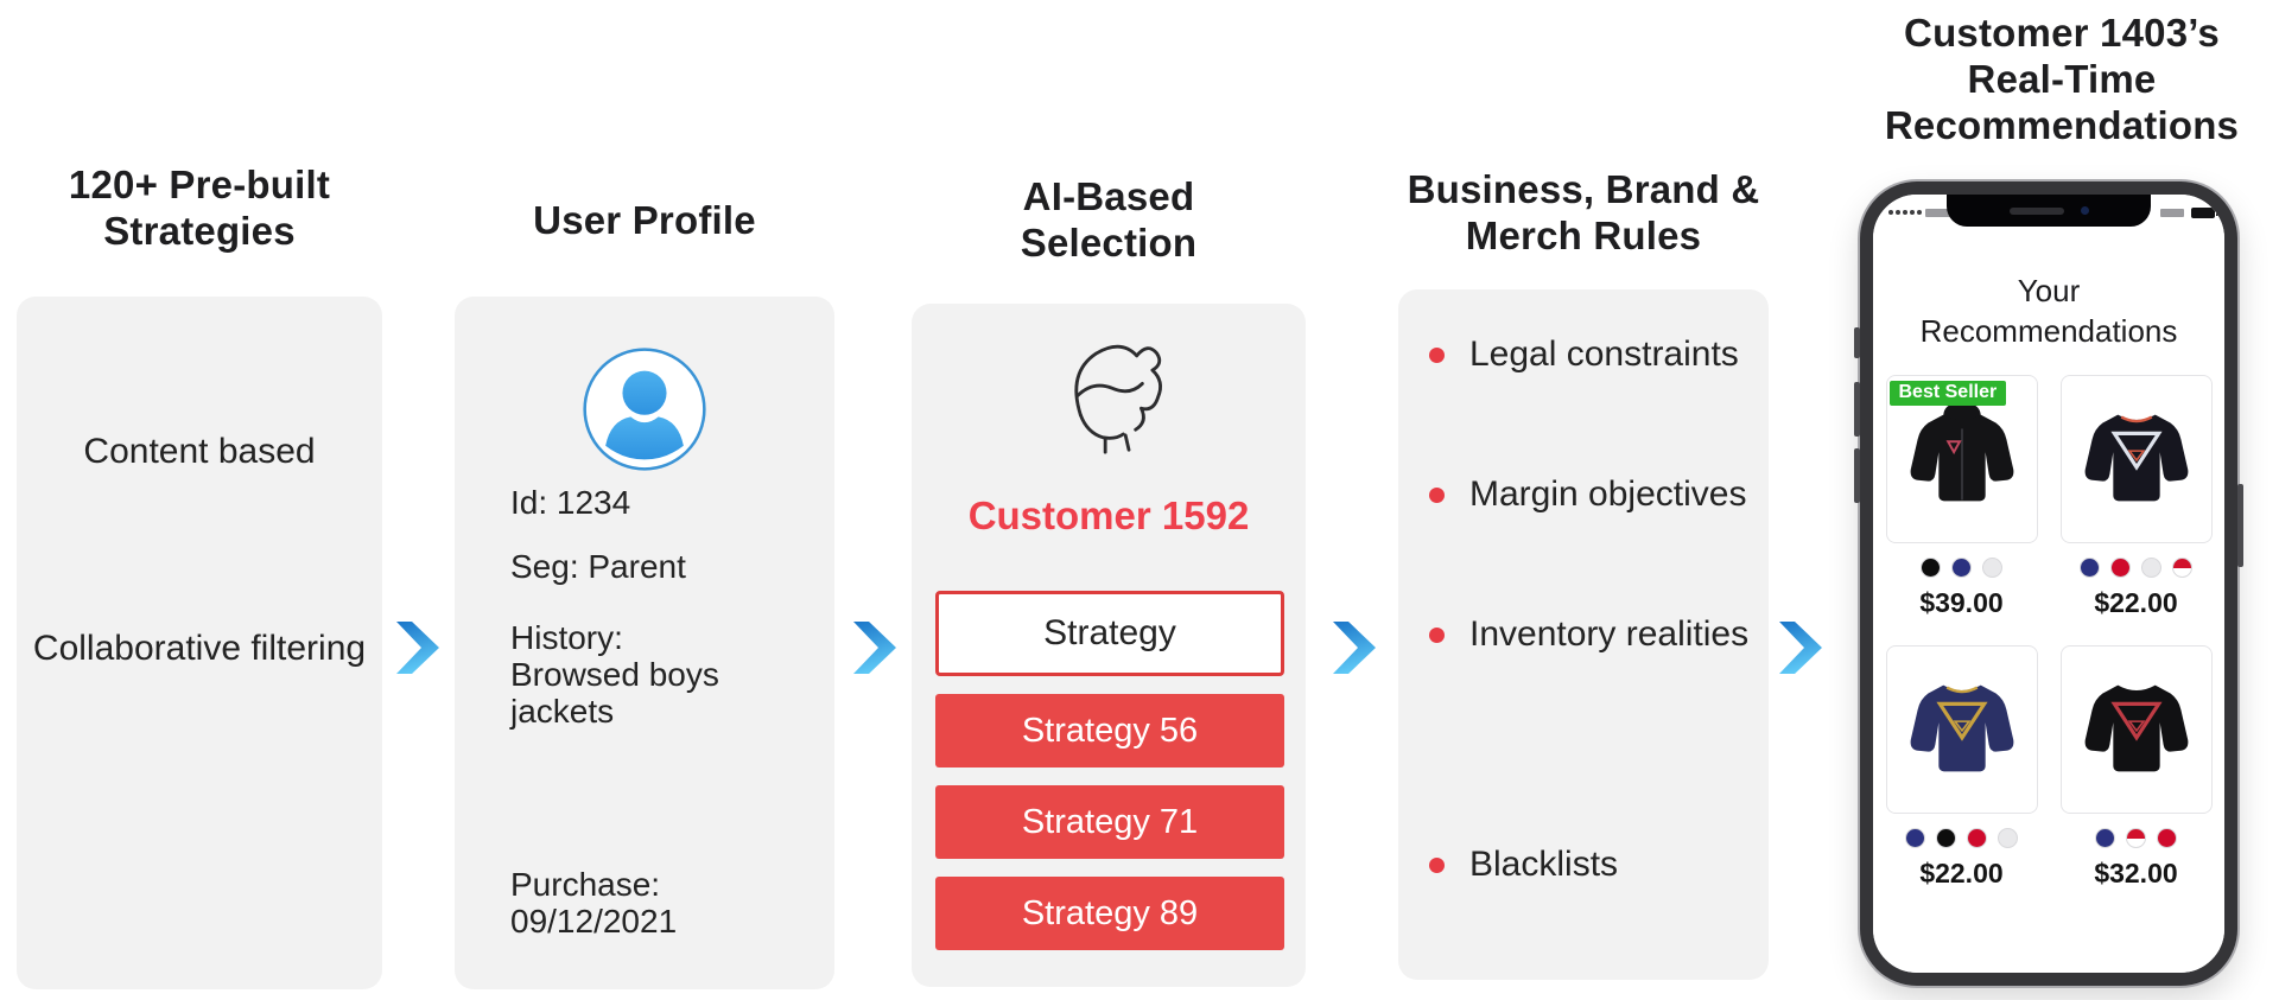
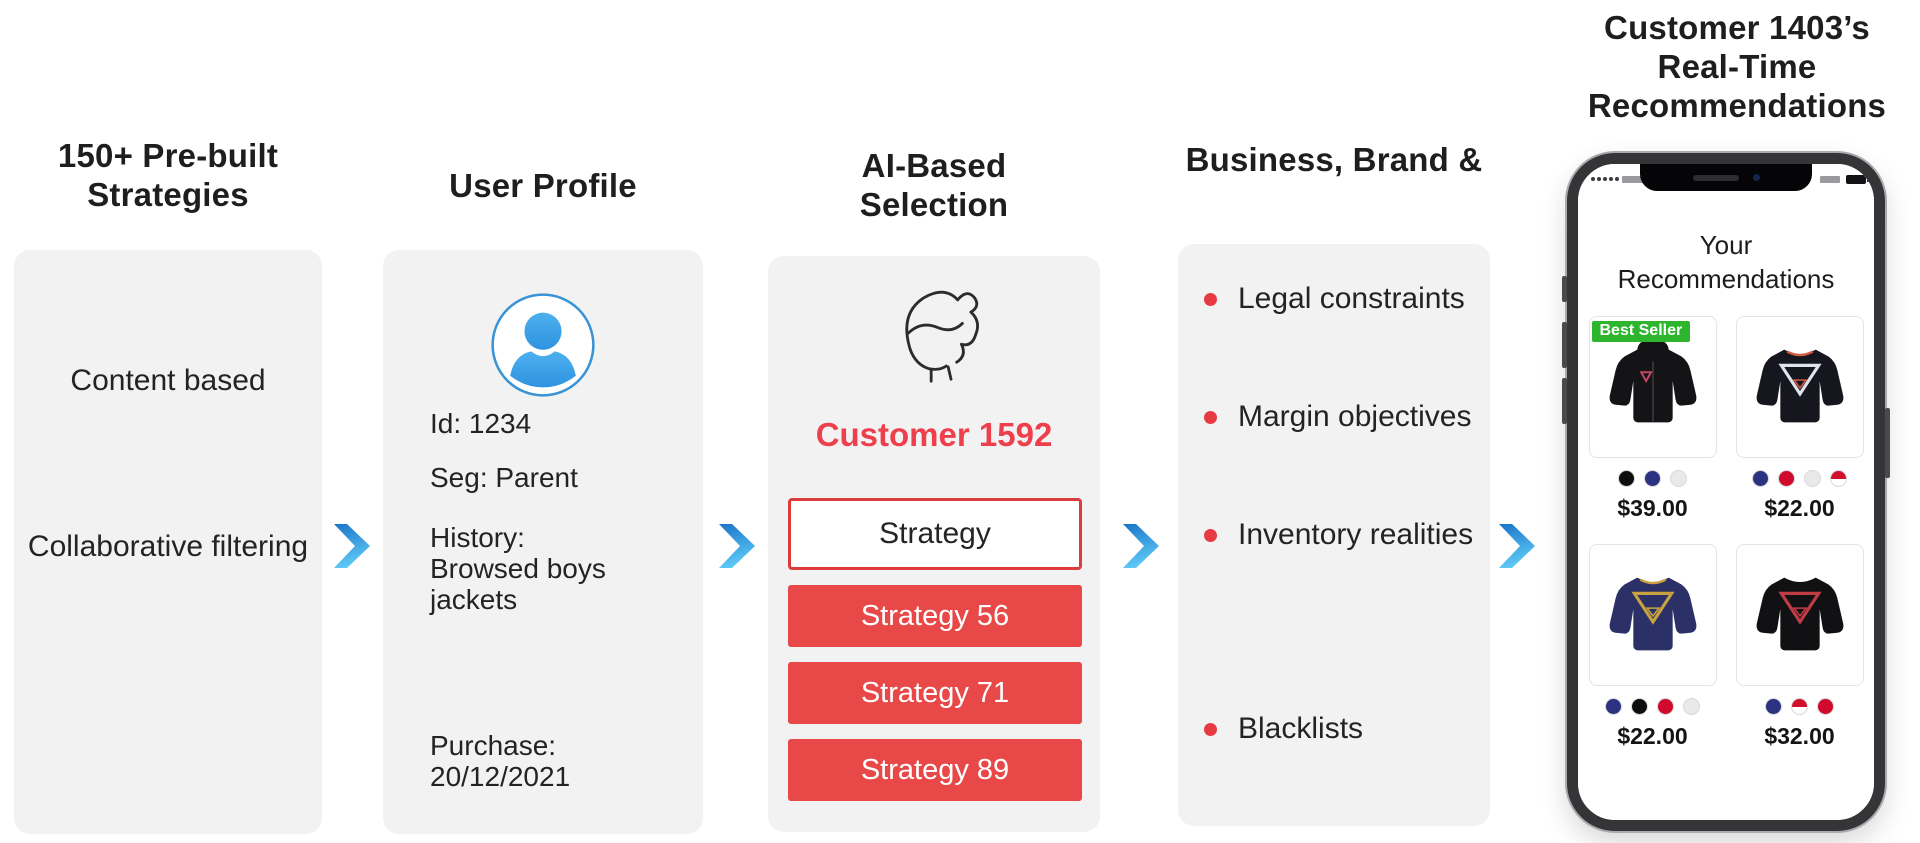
- 120+ Pre-built
+ 150+ Pre-built
  Strategies
  User Profile
  AI-Based
  Selection
  Business, Brand &
- Merch Rules
  Customer 1403’s
  Real-Time
  Recommendations
  Content based
  Collaborative filtering
  Id: 1234
  Seg: Parent
  History:
  Browsed boys
  jackets
  Purchase:
- 09/12/2021
+ 20/12/2021
  Customer 1592
  Strategy
  Strategy 56
  Strategy 71
  Strategy 89
  Legal constraints
  Margin objectives
  Inventory realities
  Blacklists
  Your Recommendations
  Best Seller
  $39.00
  $22.00
  $22.00
  $32.00
